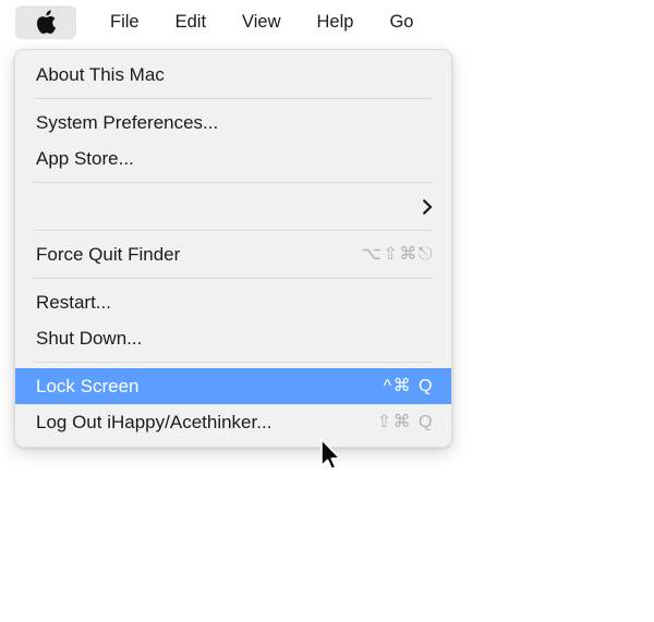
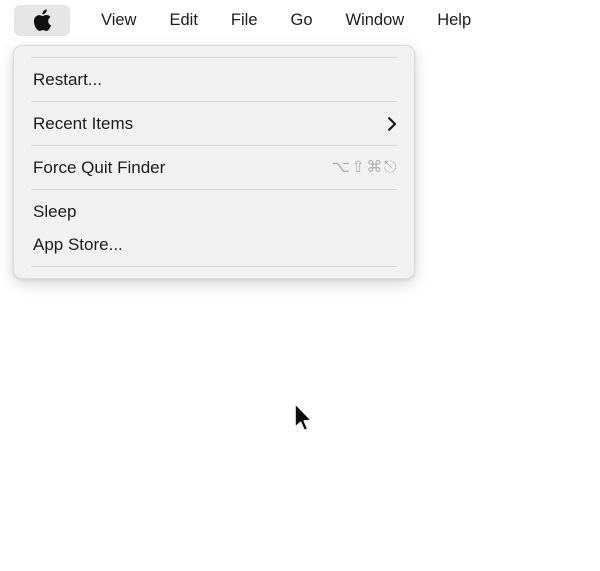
- File
+ View
  Edit
- View
+ File
- Help
+ Go
+ Window
- Go
+ Help
- About This Mac
- System Preferences...
- App Store...
+ Restart...
+ Recent Items
  Force Quit Finder
  ⌥⇧⌘⎋
+ Sleep
- Restart...
+ App Store...
- Shut Down...
- Lock Screen
- ^⌘ Q
- Log Out iHappy/Acethinker...
- ⇧⌘ Q
